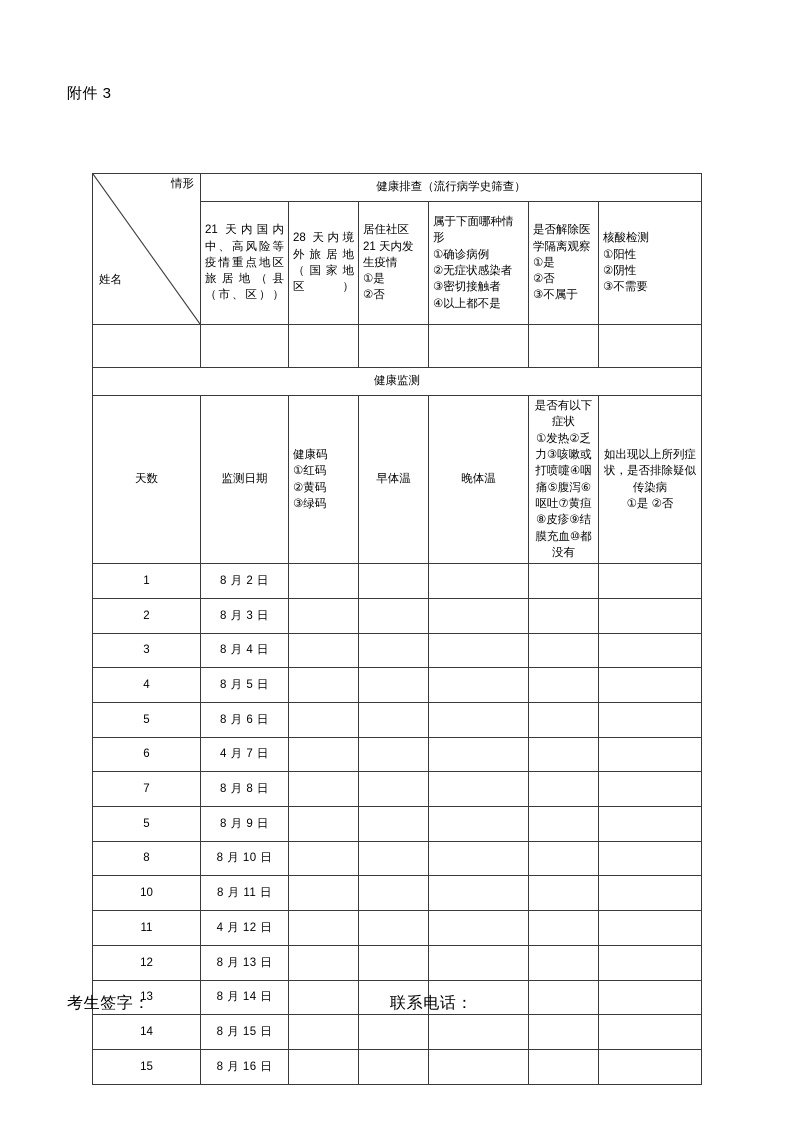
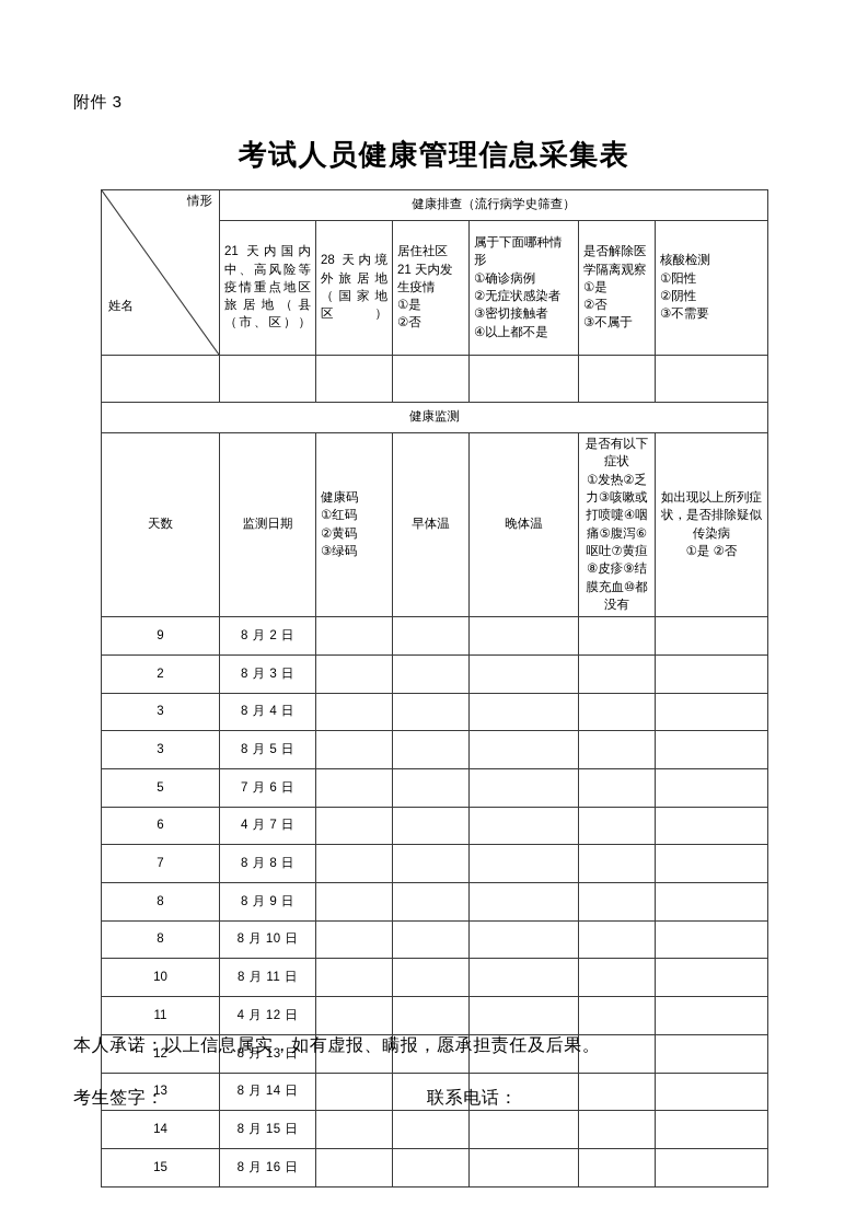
  附件 3
+ 考试人员健康管理信息采集表
  情形 姓名	健康排查（流行病学史筛查）
  21 天内国内中、高风险等疫情重点地区旅居地（县（市、区））	28 天内境外旅居地（国家地区）	居住社区 21 天内发生疫情 ①是 ②否	属于下面哪种情形 ①确诊病例 ②无症状感染者 ③密切接触者 ④以上都不是	是否解除医学隔离观察 ①是 ②否 ③不属于	核酸检测 ①阳性 ②阴性 ③不需要
  健康监测
  天数	监测日期	健康码 ①红码 ②黄码 ③绿码	早体温	晚体温	是否有以下症状 ①发热②乏力③咳嗽或打喷嚏④咽痛⑤腹泻⑥呕吐⑦黄疸⑧皮疹⑨结膜充血⑩都没有	如出现以上所列症状，是否排除疑似传染病 ①是 ②否
- 1	8 月 2 日
+ 9	8 月 2 日
  2	8 月 3 日
  3	8 月 4 日
- 4	8 月 5 日
+ 3	8 月 5 日
- 5	8 月 6 日
+ 5	7 月 6 日
  6	4 月 7 日
  7	8 月 8 日
- 5	8 月 9 日
+ 8	8 月 9 日
  8	8 月 10 日
  10	8 月 11 日
  11	4 月 12 日
  12	8 月 13 日
  13	8 月 14 日
  14	8 月 15 日
  15	8 月 16 日
+ 本人承诺：以上信息属实，如有虚报、瞒报，愿承担责任及后果。
  考生签字：
  联系电话：
